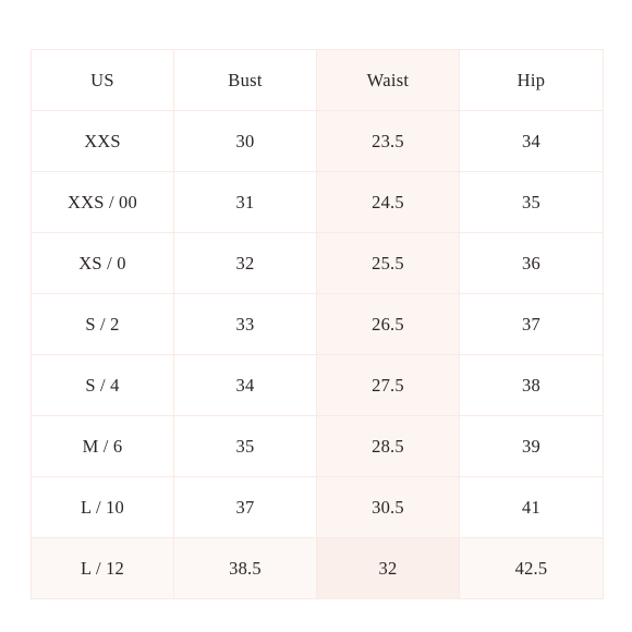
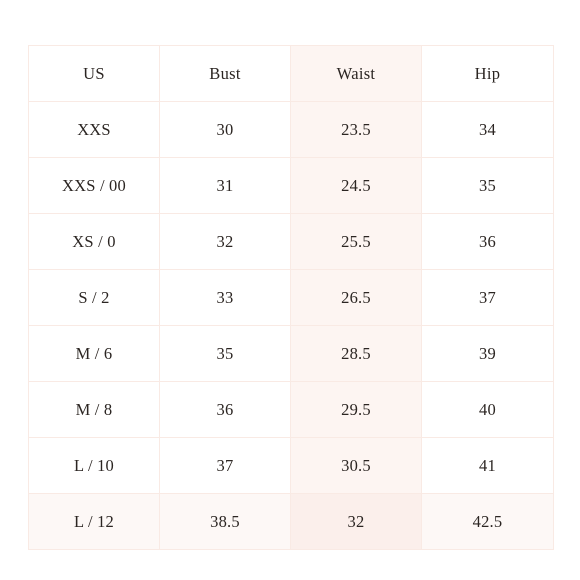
  US	Bust	Waist	Hip
  XXS	30	23.5	34
  XXS / 00	31	24.5	35
  XS / 0	32	25.5	36
  S / 2	33	26.5	37
- S / 4	34	27.5	38
  M / 6	35	28.5	39
+ M / 8	36	29.5	40
  L / 10	37	30.5	41
  L / 12	38.5	32	42.5
